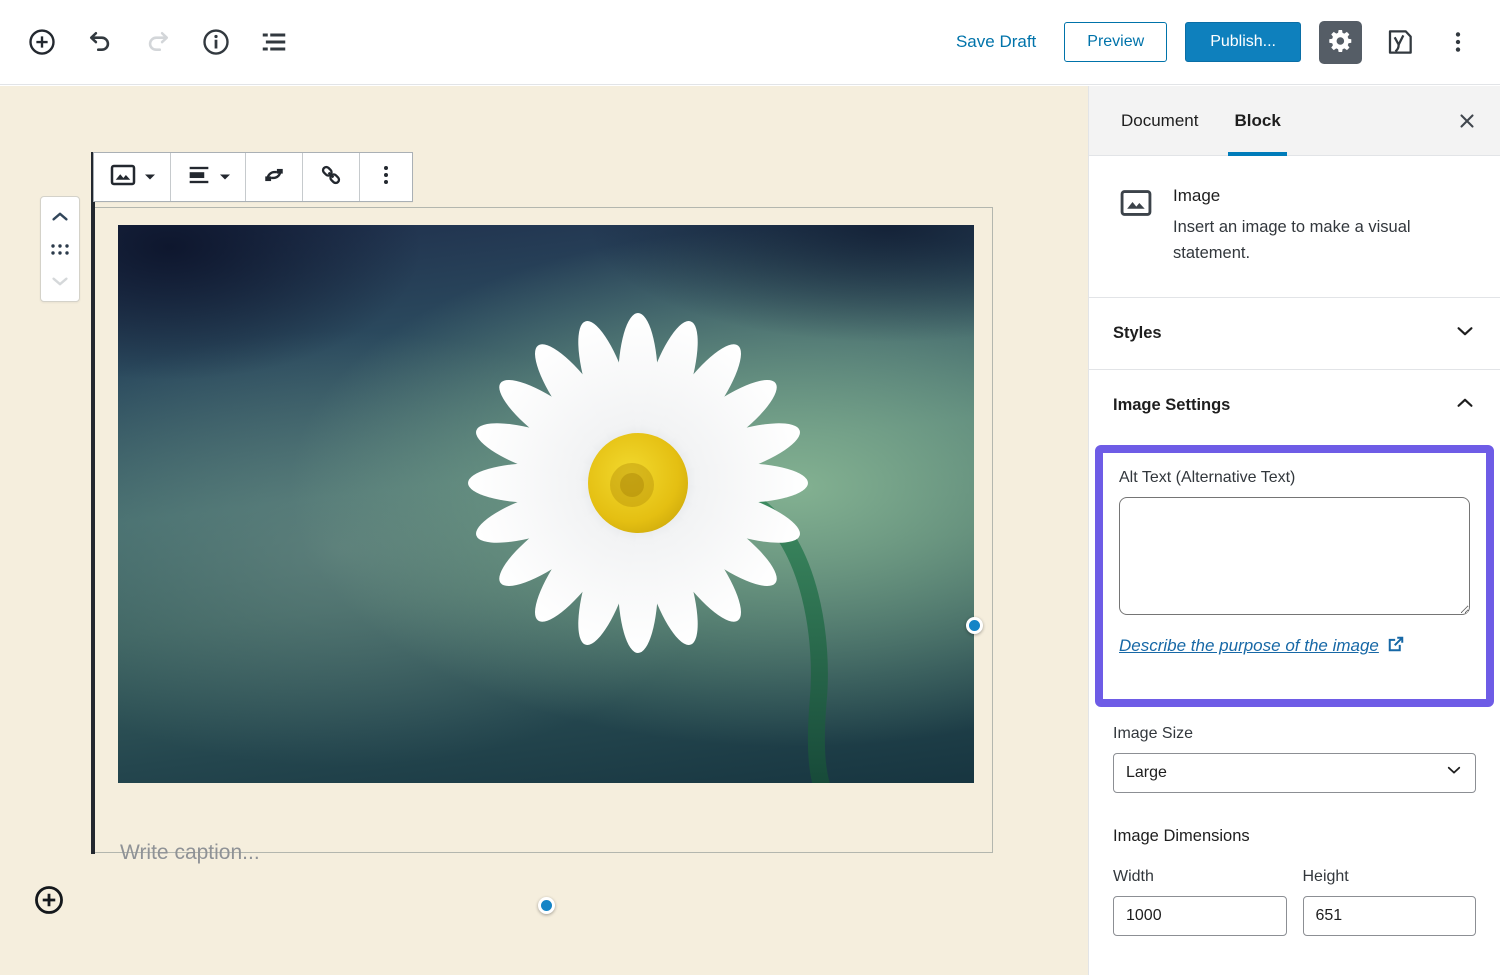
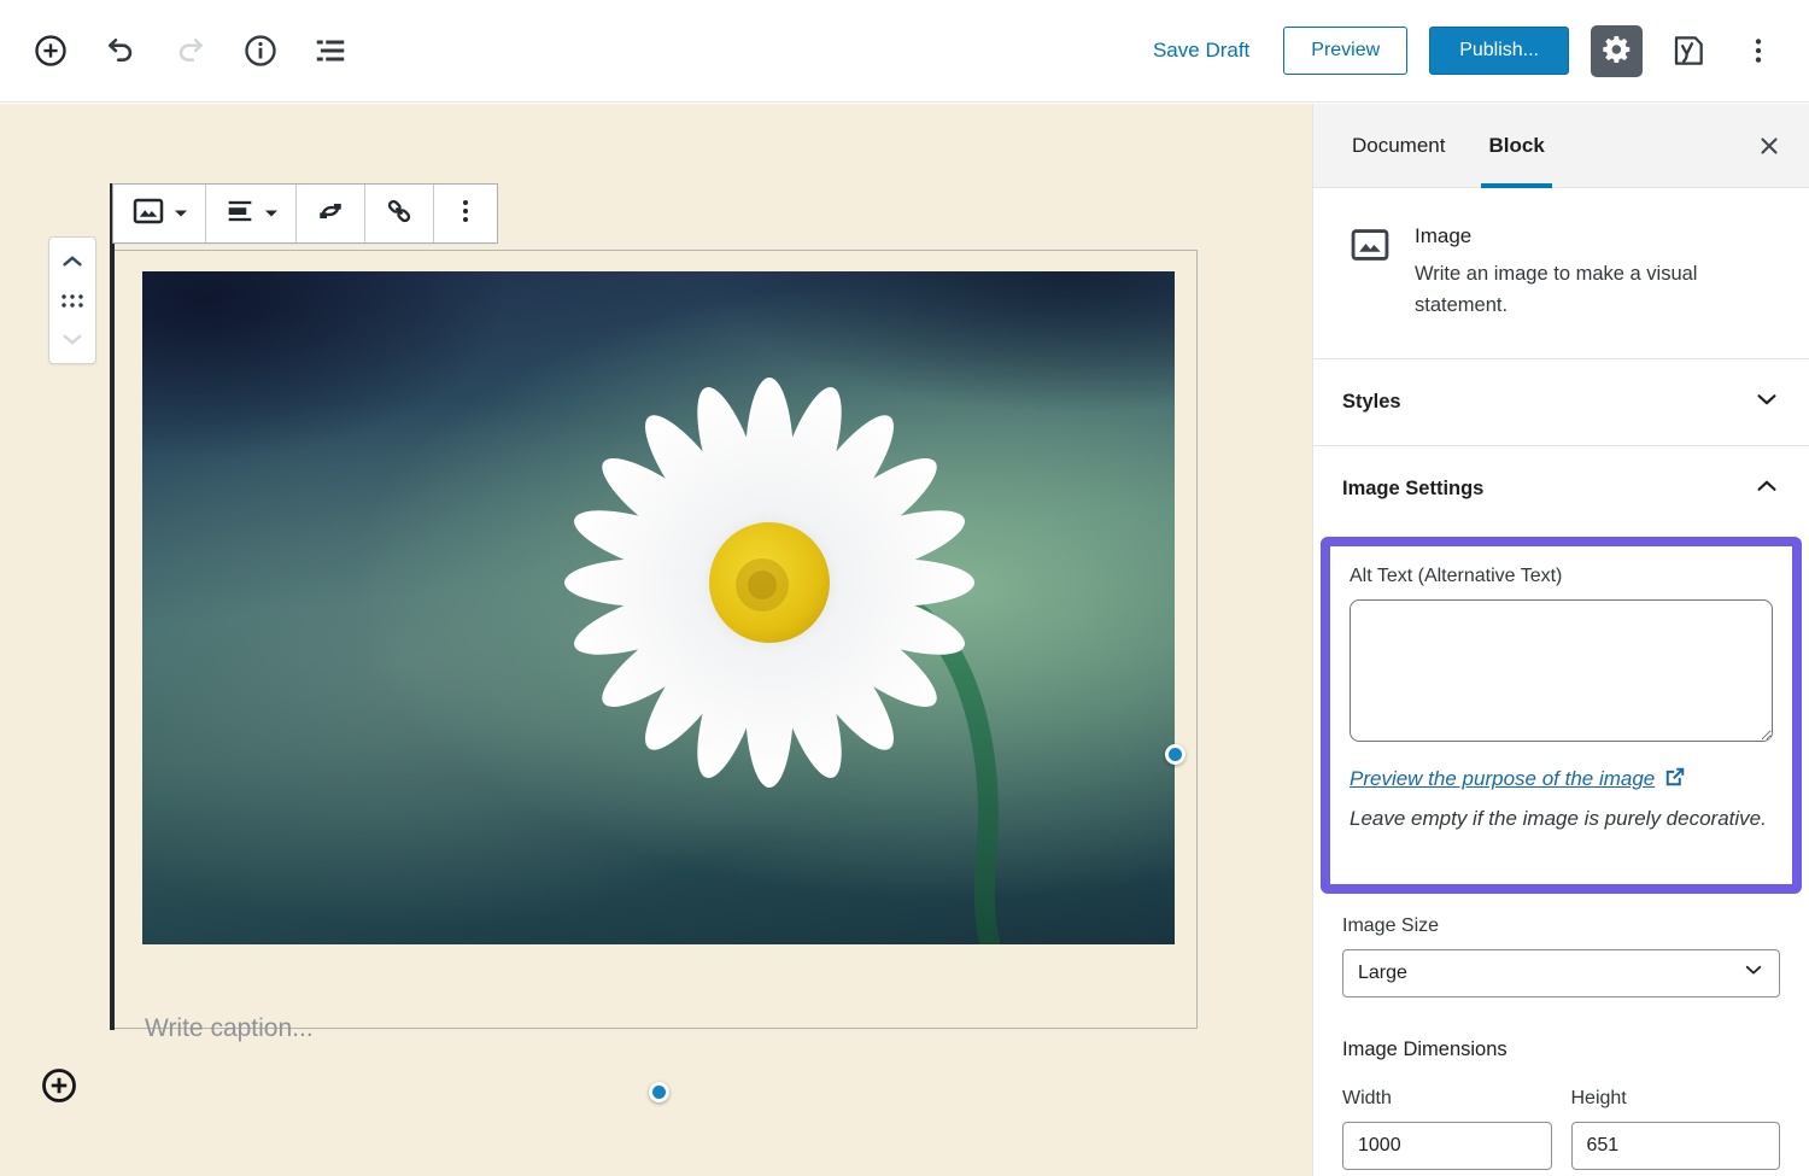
  Save Draft
  Preview
  Publish...
  Write caption...
  Document
  Block
  Image
- Insert an image to make a visual statement.
+ Write an image to make a visual statement.
  Styles
  Image Settings
  Alt Text (Alternative Text)
- Describe the purpose of the image
+ Preview the purpose of the image
+ Leave empty if the image is purely decorative.
  Image Size
  Large
  Image Dimensions
  Width
  1000
  Height
  651
